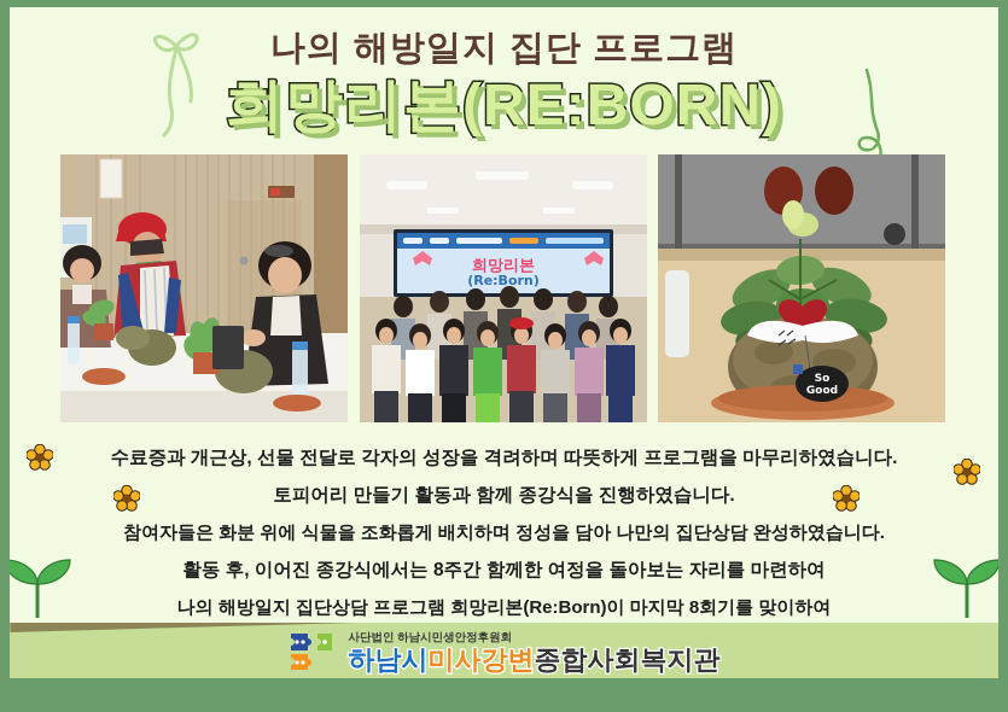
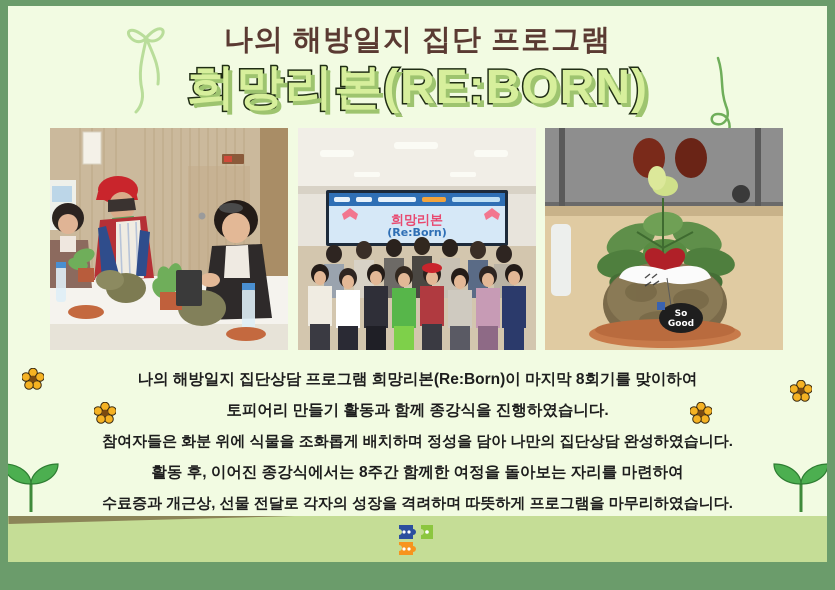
  나의 해방일지 집단 프로그램
  희망리본(RE:BORN)
  희망리본
  (Re:Born)
  So
  Good
- 수료증과 개근상, 선물 전달로 각자의 성장을 격려하며 따뜻하게 프로그램을 마무리하였습니다.
+ 나의 해방일지 집단상담 프로그램 희망리본(Re:Born)이 마지막 8회기를 맞이하여
  토피어리 만들기 활동과 함께 종강식을 진행하였습니다.
  참여자들은 화분 위에 식물을 조화롭게 배치하며 정성을 담아 나만의 집단상담 완성하였습니다.
  활동 후, 이어진 종강식에서는 8주간 함께한 여정을 돌아보는 자리를 마련하여
- 나의 해방일지 집단상담 프로그램 희망리본(Re:Born)이 마지막 8회기를 맞이하여
+ 수료증과 개근상, 선물 전달로 각자의 성장을 격려하며 따뜻하게 프로그램을 마무리하였습니다.
- 사단법인 하남시민생안정후원회
- 하남시미사강변종합사회복지관
